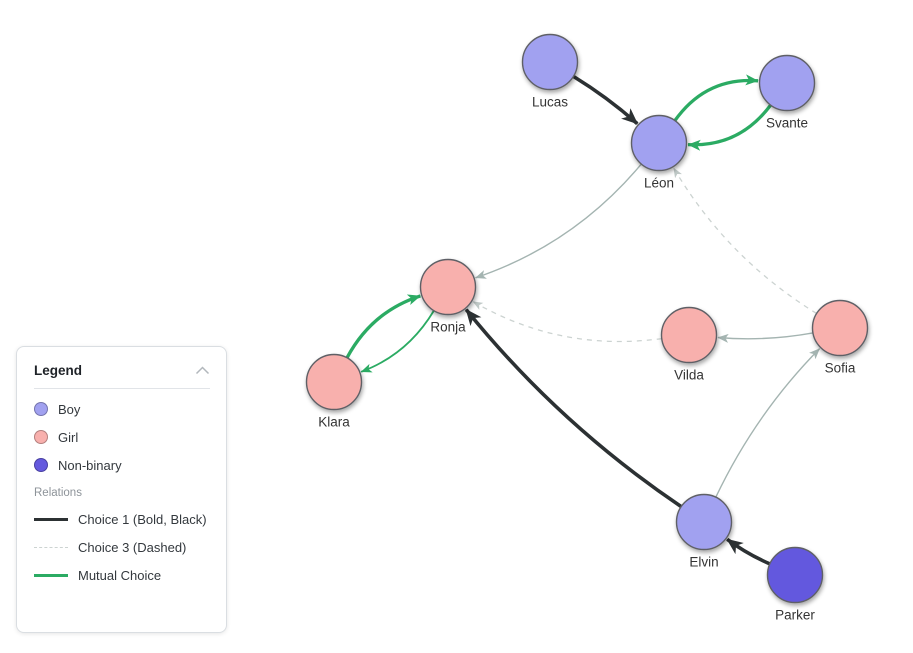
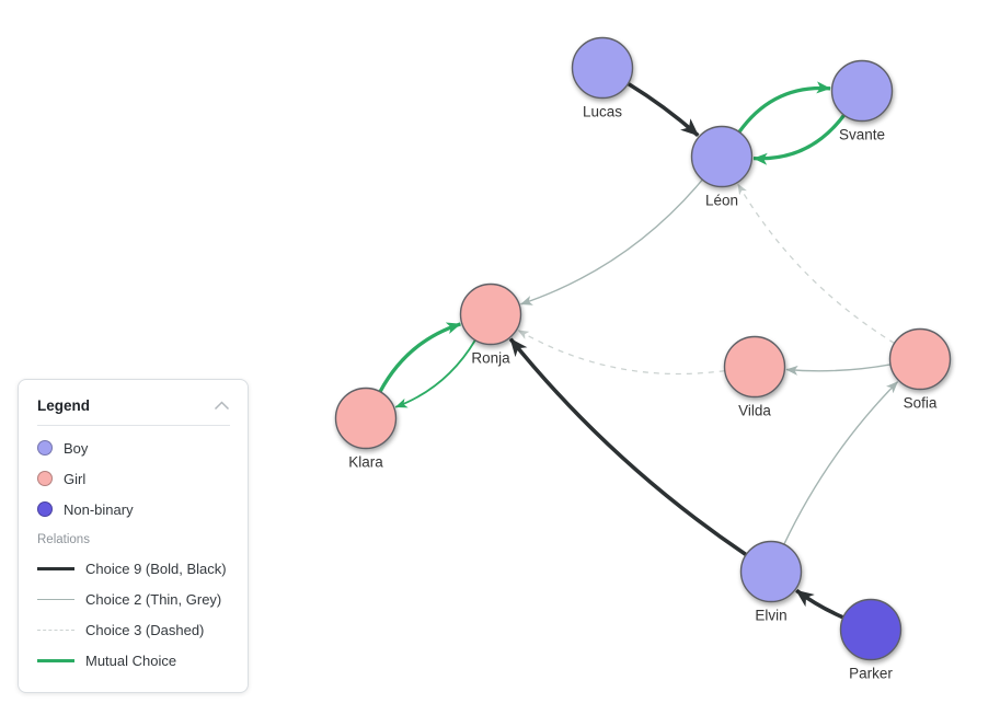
  Lucas
  Svante
  Léon
  Ronja
  Klara
  Vilda
  Sofia
  Elvin
  Parker
  Legend
  Boy
  Girl
  Non-binary
  Relations
- Choice 1 (Bold, Black)
+ Choice 9 (Bold, Black)
+ Choice 2 (Thin, Grey)
  Choice 3 (Dashed)
  Mutual Choice
